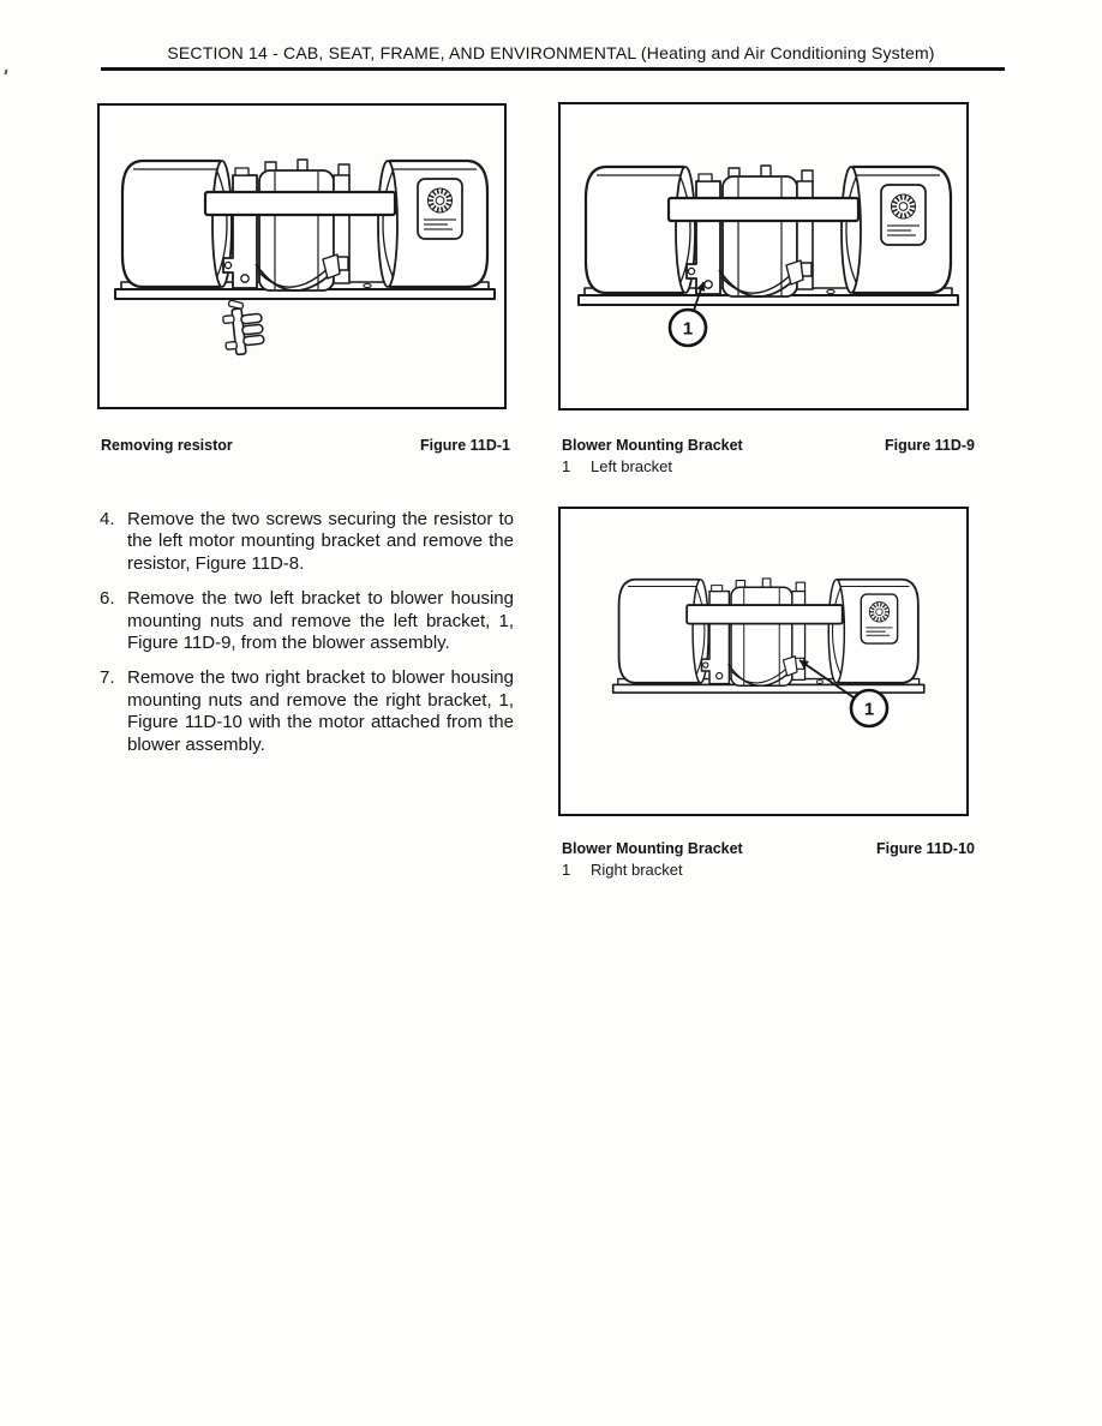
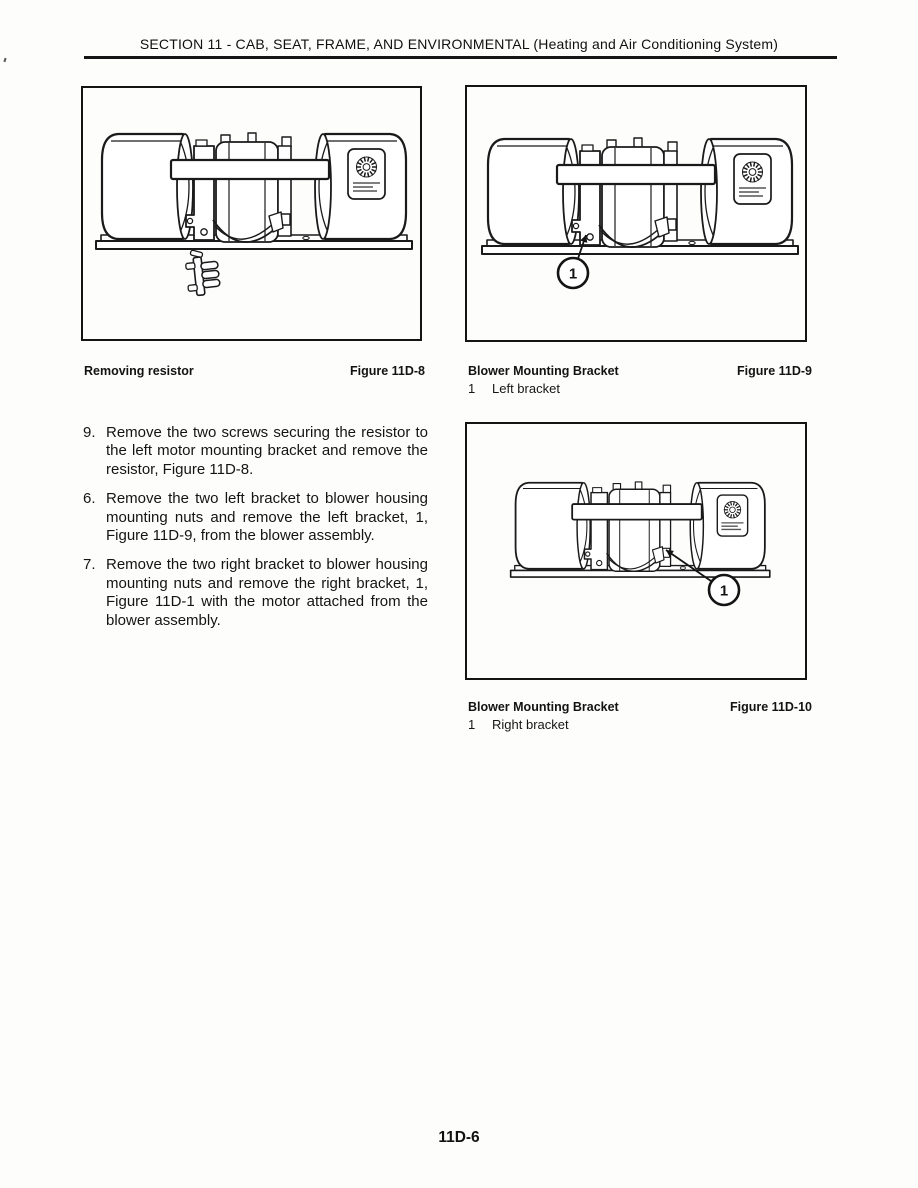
- SECTION 14 - CAB, SEAT, FRAME, AND ENVIRONMENTAL (Heating and Air Conditioning System)
+ SECTION 11 - CAB, SEAT, FRAME, AND ENVIRONMENTAL (Heating and Air Conditioning System)
  1
  1
  Removing resistor
- Figure 11D-1
+ Figure 11D-8
  Blower Mounting Bracket
  Figure 11D-9
  1
  Left bracket
  Blower Mounting Bracket
  Figure 11D-10
  1
  Right bracket
- 4.
+ 9.
  Remove the two screws securing the resistor to the left motor mounting bracket and remove the resistor, Figure 11D-8.
  6.
  Remove the two left bracket to blower housing mounting nuts and remove the left bracket, 1, Figure 11D-9, from the blower assembly.
  7.
- Remove the two right bracket to blower housing mounting nuts and remove the right bracket, 1, Figure 11D-10 with the motor attached from the blower assembly.
+ Remove the two right bracket to blower housing mounting nuts and remove the right bracket, 1, Figure 11D-1 with the motor attached from the blower assembly.
+ 11D-6
